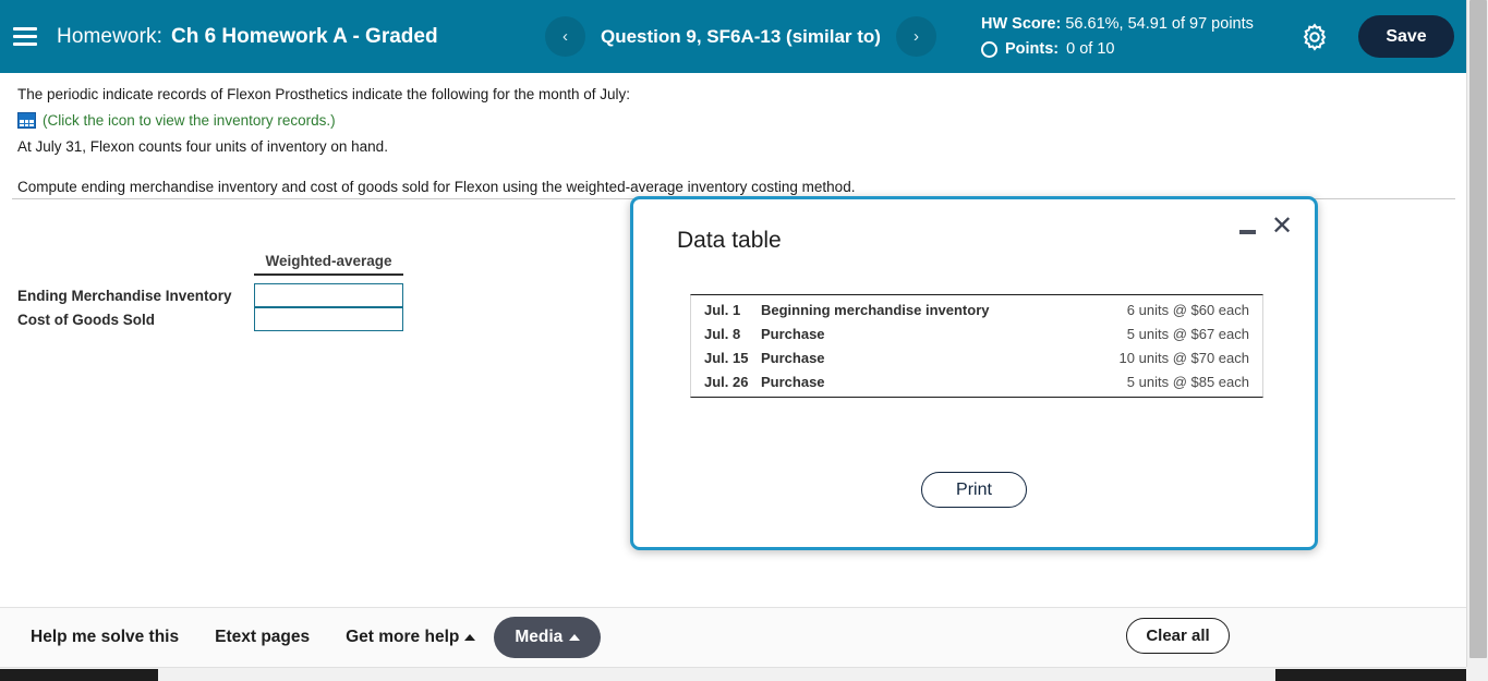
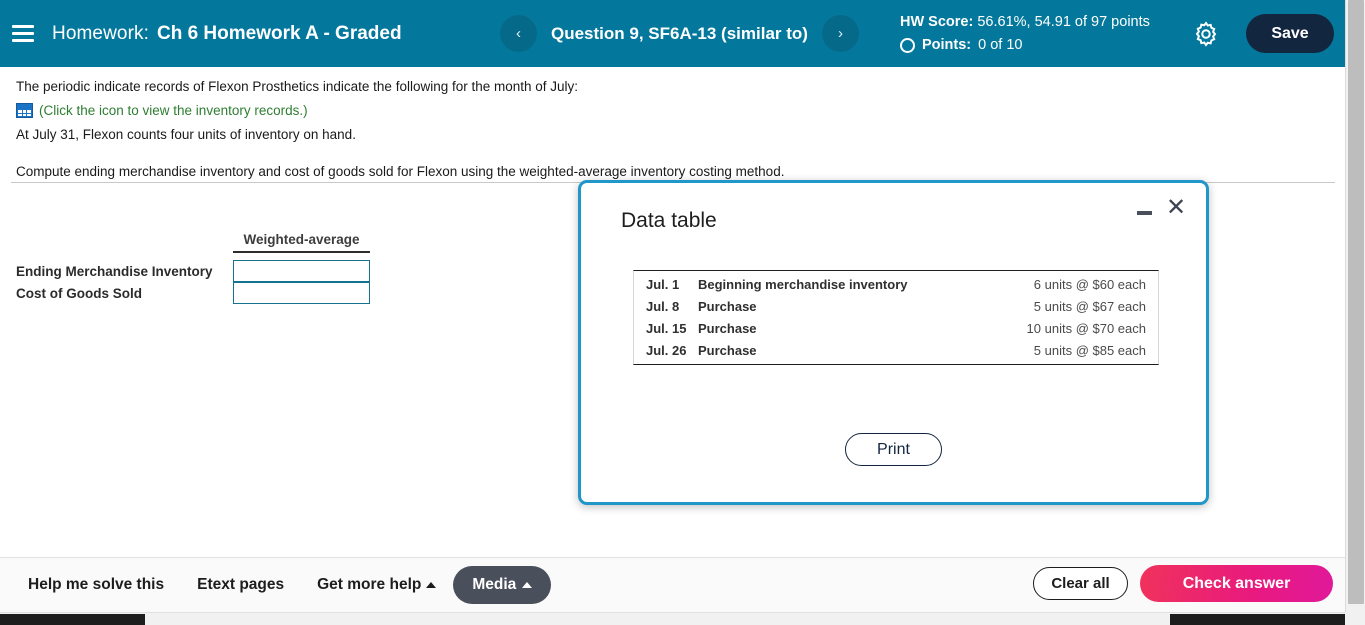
  Homework:
  Ch 6 Homework A - Graded
  ‹
  Question 9, SF6A-13 (similar to)
  ›
  HW Score: 56.61%, 54.91 of 97 points
  Points:
  0 of 10
  Save
  The periodic indicate records of Flexon Prosthetics indicate the following for the month of July:
  (Click the icon to view the inventory records.)
  At July 31, Flexon counts four units of inventory on hand.
  Compute ending merchandise inventory and cost of goods sold for Flexon using the weighted-average inventory costing method.
  Weighted-average
  Ending Merchandise Inventory
  Cost of Goods Sold
  Data table
  ✕
  Jul. 1
  Beginning merchandise inventory
  6 units @ $60 each
  Jul. 8
  Purchase
  5 units @ $67 each
  Jul. 15
  Purchase
  10 units @ $70 each
  Jul. 26
  Purchase
  5 units @ $85 each
  Print
  Help me solve this
  Etext pages
  Get more help
  Media
  Clear all
+ Check answer
